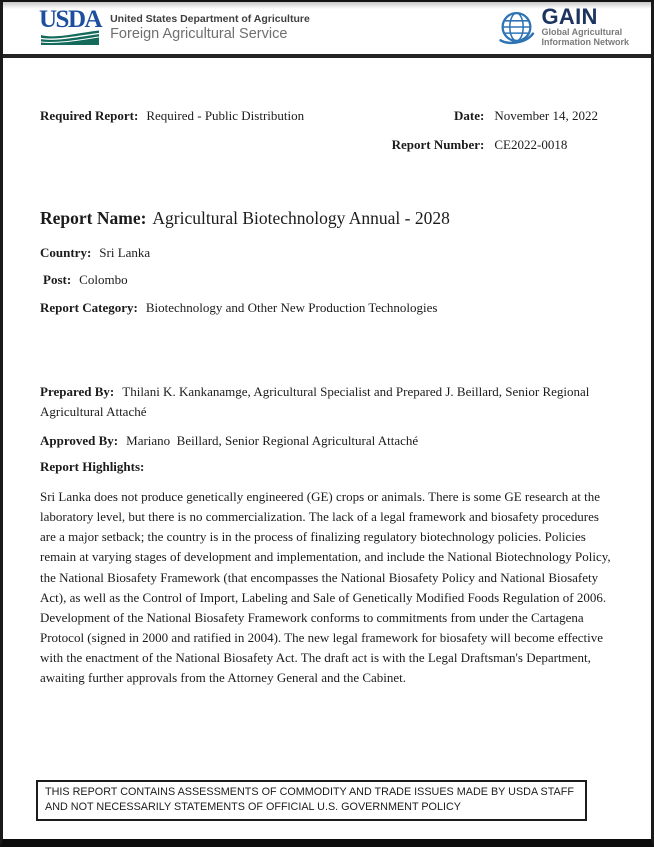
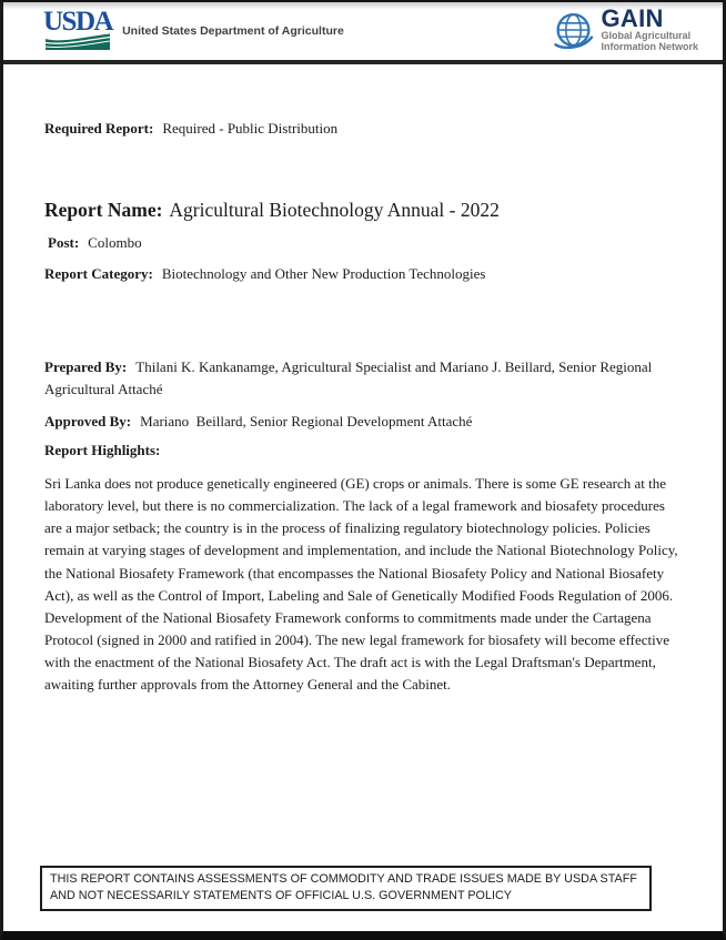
  USDA
  United States Department of Agriculture
- Foreign Agricultural Service
  GAIN
  Global Agricultural
  Information Network
  Required Report: Required - Public Distribution
- Date:
- November 14, 2022
- Report Number:
- CE2022-0018
- Report Name: Agricultural Biotechnology Annual - 2028
+ Report Name: Agricultural Biotechnology Annual - 2022
- Country: Sri Lanka
  Post: Colombo
  Report Category: Biotechnology and Other New Production Technologies
- Prepared By: Thilani K. Kankanamge, Agricultural Specialist and Prepared J. Beillard, Senior Regional Agricultural Attaché
+ Prepared By: Thilani K. Kankanamge, Agricultural Specialist and Mariano J. Beillard, Senior Regional Agricultural Attaché
- Approved By: Mariano Beillard, Senior Regional Agricultural Attaché
+ Approved By: Mariano Beillard, Senior Regional Development Attaché
  Report Highlights:
- Sri Lanka does not produce genetically engineered (GE) crops or animals. There is some GE research at the laboratory level, but there is no commercialization. The lack of a legal framework and biosafety procedures are a major setback; the country is in the process of finalizing regulatory biotechnology policies. Policies remain at varying stages of development and implementation, and include the National Biotechnology Policy, the National Biosafety Framework (that encompasses the National Biosafety Policy and National Biosafety Act), as well as the Control of Import, Labeling and Sale of Genetically Modified Foods Regulation of 2006. Development of the National Biosafety Framework conforms to commitments from under the Cartagena Protocol (signed in 2000 and ratified in 2004). The new legal framework for biosafety will become effective with the enactment of the National Biosafety Act. The draft act is with the Legal Draftsman's Department, awaiting further approvals from the Attorney General and the Cabinet.
+ Sri Lanka does not produce genetically engineered (GE) crops or animals. There is some GE research at the laboratory level, but there is no commercialization. The lack of a legal framework and biosafety procedures are a major setback; the country is in the process of finalizing regulatory biotechnology policies. Policies remain at varying stages of development and implementation, and include the National Biotechnology Policy, the National Biosafety Framework (that encompasses the National Biosafety Policy and National Biosafety Act), as well as the Control of Import, Labeling and Sale of Genetically Modified Foods Regulation of 2006. Development of the National Biosafety Framework conforms to commitments made under the Cartagena Protocol (signed in 2000 and ratified in 2004). The new legal framework for biosafety will become effective with the enactment of the National Biosafety Act. The draft act is with the Legal Draftsman's Department, awaiting further approvals from the Attorney General and the Cabinet.
  THIS REPORT CONTAINS ASSESSMENTS OF COMMODITY AND TRADE ISSUES MADE BY USDA STAFF AND NOT NECESSARILY STATEMENTS OF OFFICIAL U.S. GOVERNMENT POLICY
